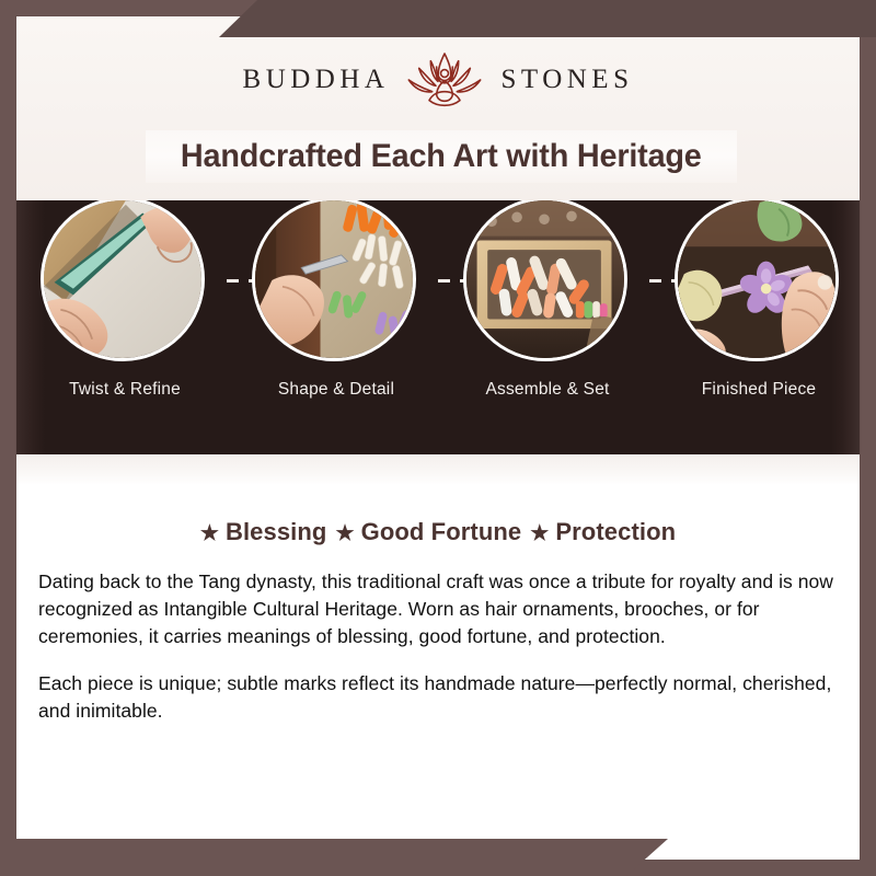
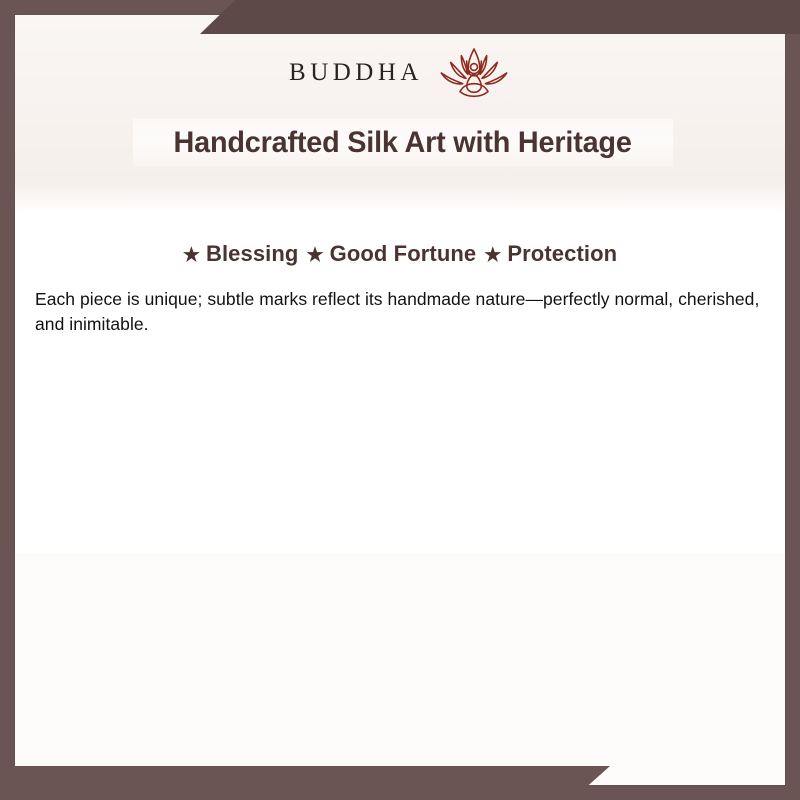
  BUDDHA
- STONES
- Handcrafted Each Art with Heritage
+ Handcrafted Silk Art with Heritage
- Twist & Refine
- Shape & Detail
- Assemble & Set
- Finished Piece
  ★ Blessing ★ Good Fortune ★ Protection
- Dating back to the Tang dynasty, this traditional craft was once a tribute for royalty and is now recognized as Intangible Cultural Heritage. Worn as hair ornaments, brooches, or for ceremonies, it carries meanings of blessing, good fortune, and protection.
  Each piece is unique; subtle marks reflect its handmade nature—perfectly normal, cherished, and inimitable.
